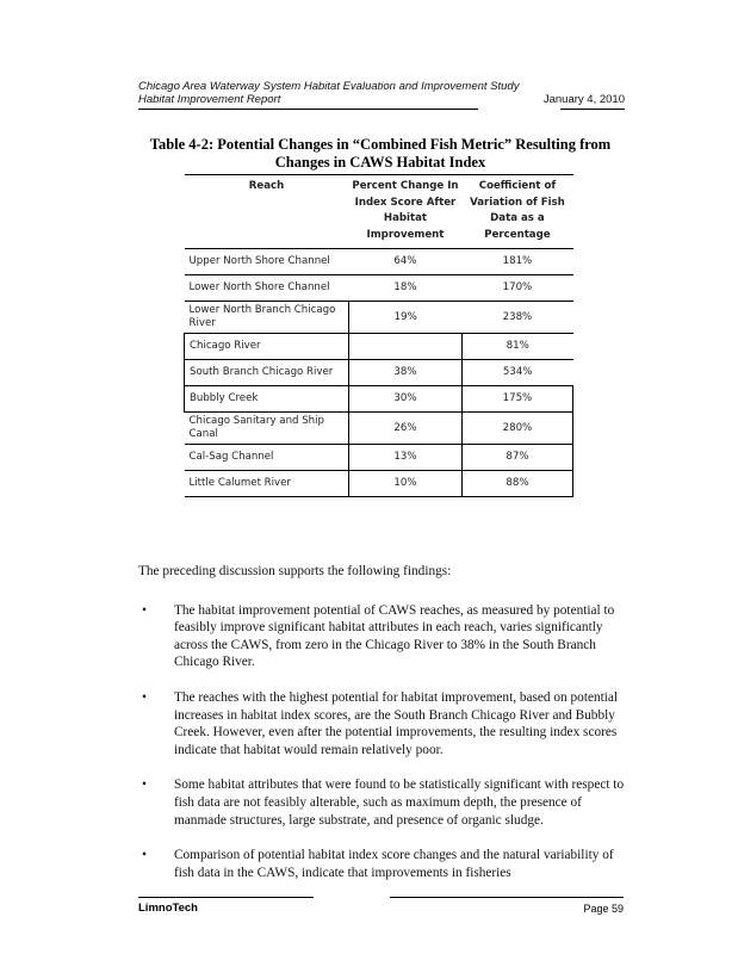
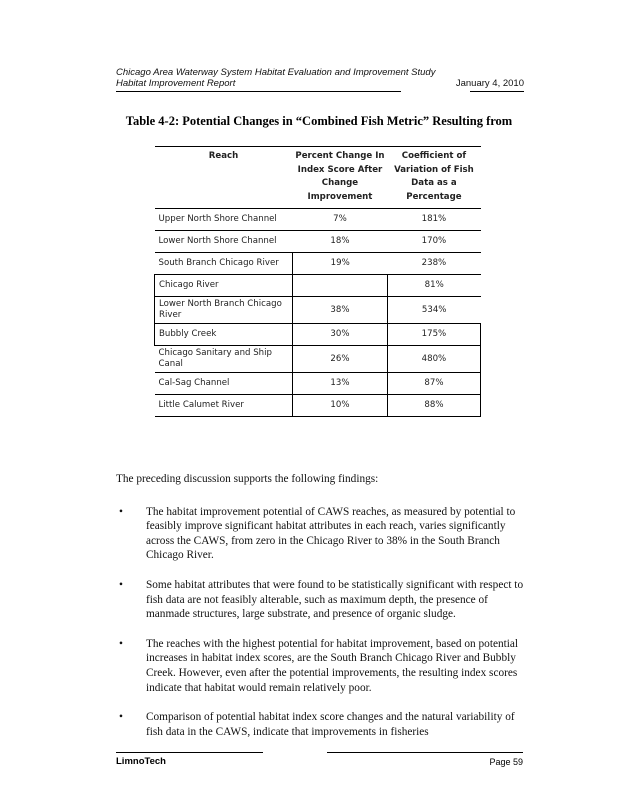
  Chicago Area Waterway System Habitat Evaluation and Improvement Study
  Habitat Improvement Report
  January 4, 2010
  Table 4-2: Potential Changes in “Combined Fish Metric” Resulting from
- Changes in CAWS Habitat Index
- Reach	Percent Change In Index Score After Habitat Improvement	Coefficient of Variation of Fish Data as a Percentage
+ Reach	Percent Change In Index Score After Change Improvement	Coefficient of Variation of Fish Data as a Percentage
- Upper North Shore Channel	64%	181%
+ Upper North Shore Channel	7%	181%
  Lower North Shore Channel	18%	170%
- Lower North Branch Chicago River	19%	238%
+ South Branch Chicago River	19%	238%
  Chicago River		81%
- South Branch Chicago River	38%	534%
+ Lower North Branch Chicago River	38%	534%
  Bubbly Creek	30%	175%
- Chicago Sanitary and Ship Canal	26%	280%
+ Chicago Sanitary and Ship Canal	26%	480%
  Cal-Sag Channel	13%	87%
  Little Calumet River	10%	88%
  The preceding discussion supports the following findings:
  •
  The habitat improvement potential of CAWS reaches, as measured by potential to feasibly improve significant habitat attributes in each reach, varies significantly across the CAWS, from zero in the Chicago River to 38% in the South Branch Chicago River.
  •
- The reaches with the highest potential for habitat improvement, based on potential increases in habitat index scores, are the South Branch Chicago River and Bubbly Creek. However, even after the potential improvements, the resulting index scores indicate that habitat would remain relatively poor.
+ Some habitat attributes that were found to be statistically significant with respect to fish data are not feasibly alterable, such as maximum depth, the presence of manmade structures, large substrate, and presence of organic sludge.
  •
- Some habitat attributes that were found to be statistically significant with respect to fish data are not feasibly alterable, such as maximum depth, the presence of manmade structures, large substrate, and presence of organic sludge.
+ The reaches with the highest potential for habitat improvement, based on potential increases in habitat index scores, are the South Branch Chicago River and Bubbly Creek. However, even after the potential improvements, the resulting index scores indicate that habitat would remain relatively poor.
  •
  Comparison of potential habitat index score changes and the natural variability of fish data in the CAWS, indicate that improvements in fisheries
  LimnoTech
  Page 59
